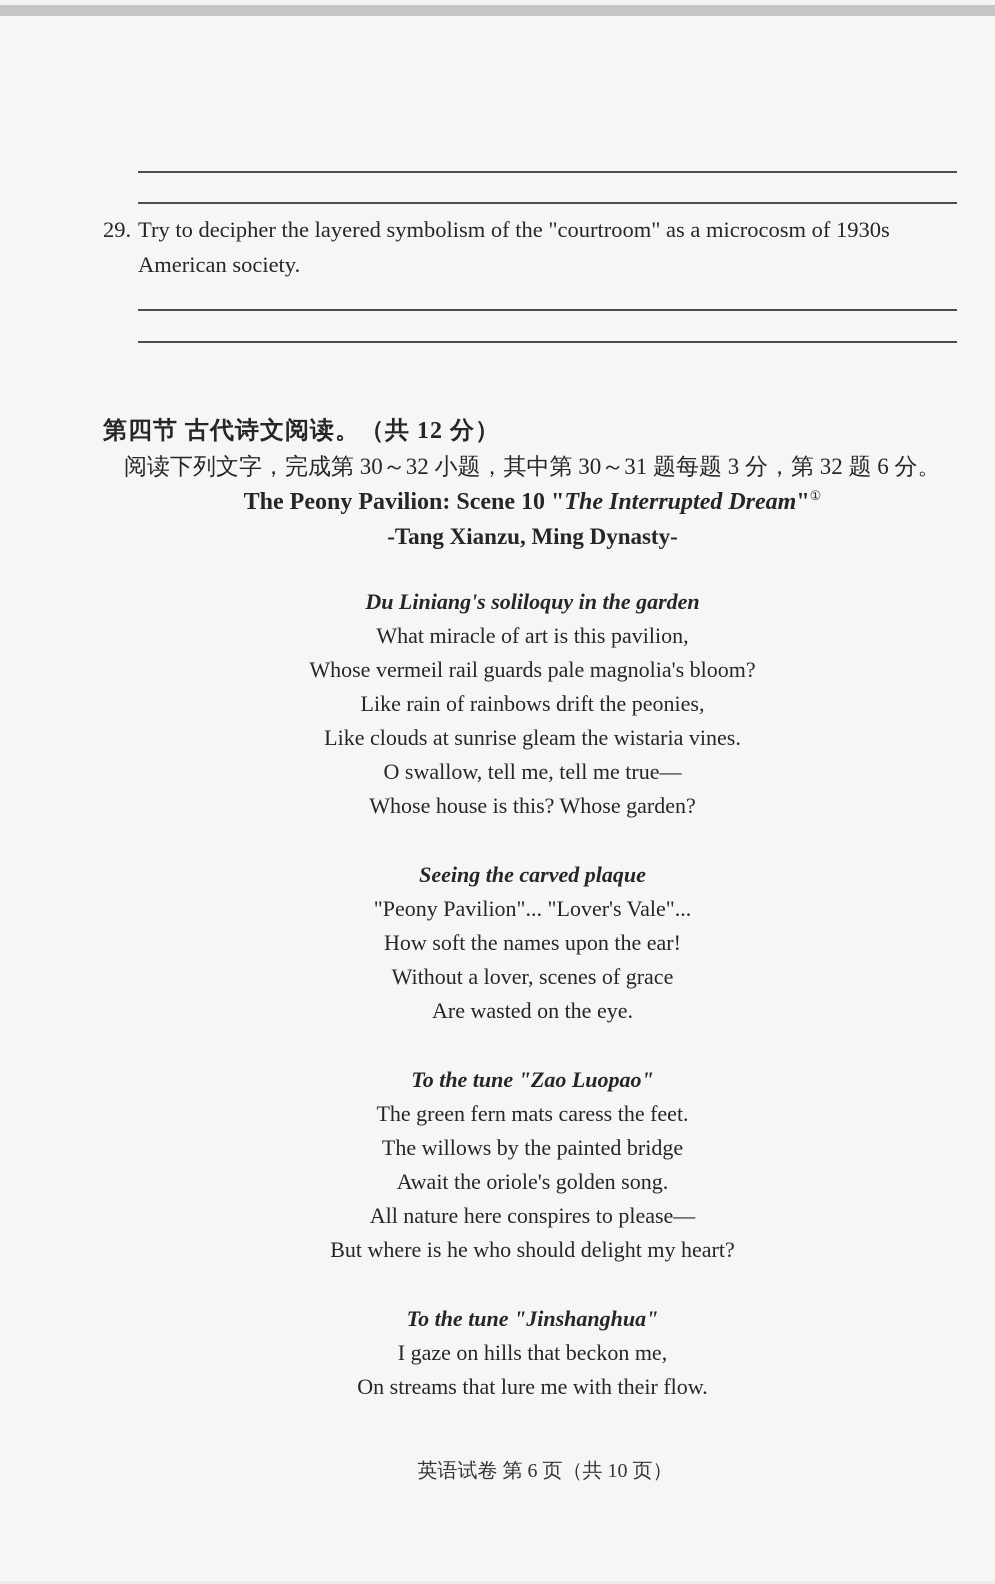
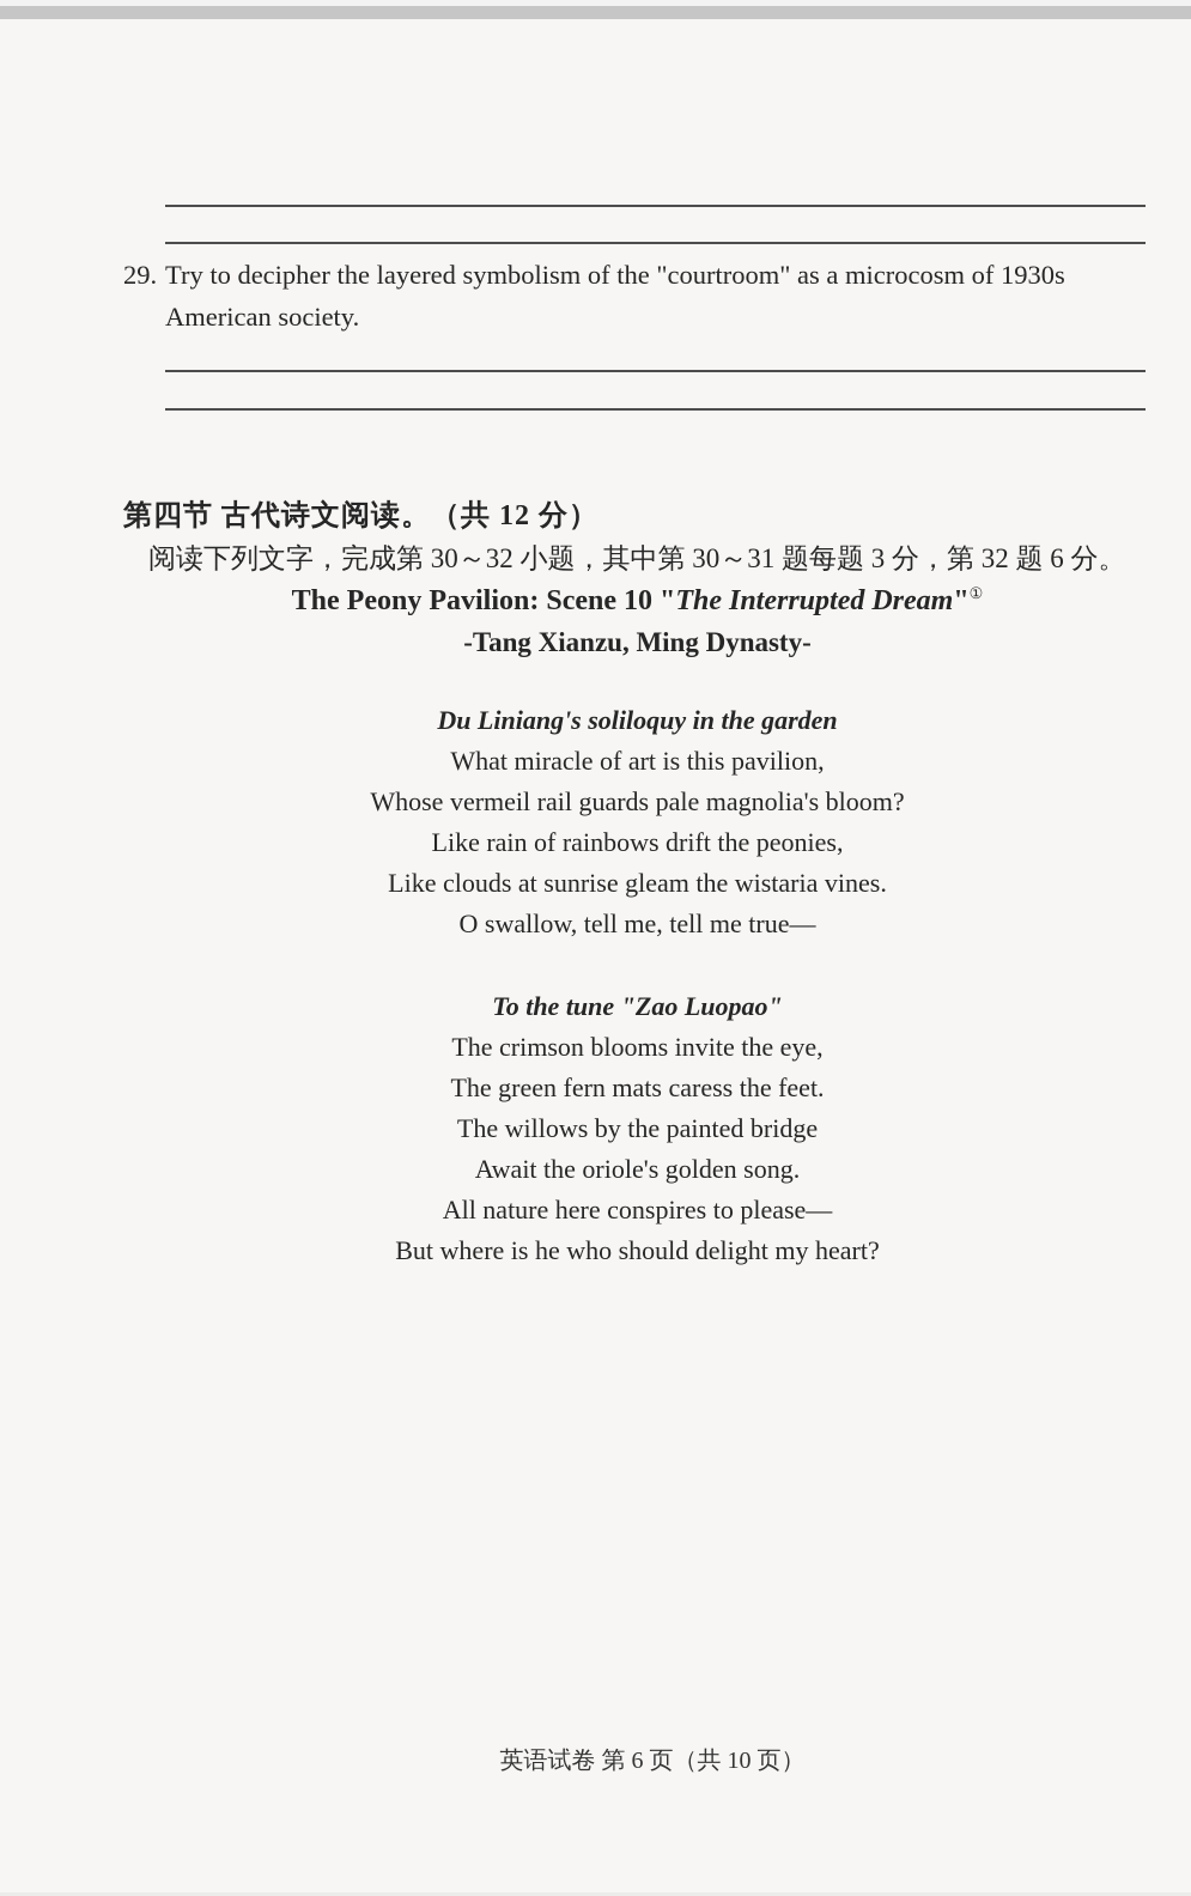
  29.
  Try to decipher the layered symbolism of the "courtroom" as a microcosm of 1930s American society.
  第四节 古代诗文阅读。（共 12 分）
  阅读下列文字，完成第 30～32 小题，其中第 30～31 题每题 3 分，第 32 题 6 分。
  The Peony Pavilion: Scene 10 "The Interrupted Dream"①
  -Tang Xianzu, Ming Dynasty-
  Du Liniang's soliloquy in the garden
  What miracle of art is this pavilion,
  Whose vermeil rail guards pale magnolia's bloom?
  Like rain of rainbows drift the peonies,
  Like clouds at sunrise gleam the wistaria vines.
  O swallow, tell me, tell me true—
- Whose house is this? Whose garden?
- Seeing the carved plaque
- "Peony Pavilion"... "Lover's Vale"...
- How soft the names upon the ear!
- Without a lover, scenes of grace
- Are wasted on the eye.
  To the tune "Zao Luopao"
+ The crimson blooms invite the eye,
  The green fern mats caress the feet.
  The willows by the painted bridge
  Await the oriole's golden song.
  All nature here conspires to please—
  But where is he who should delight my heart?
- To the tune "Jinshanghua"
- I gaze on hills that beckon me,
- On streams that lure me with their flow.
  英语试卷 第 6 页（共 10 页）
